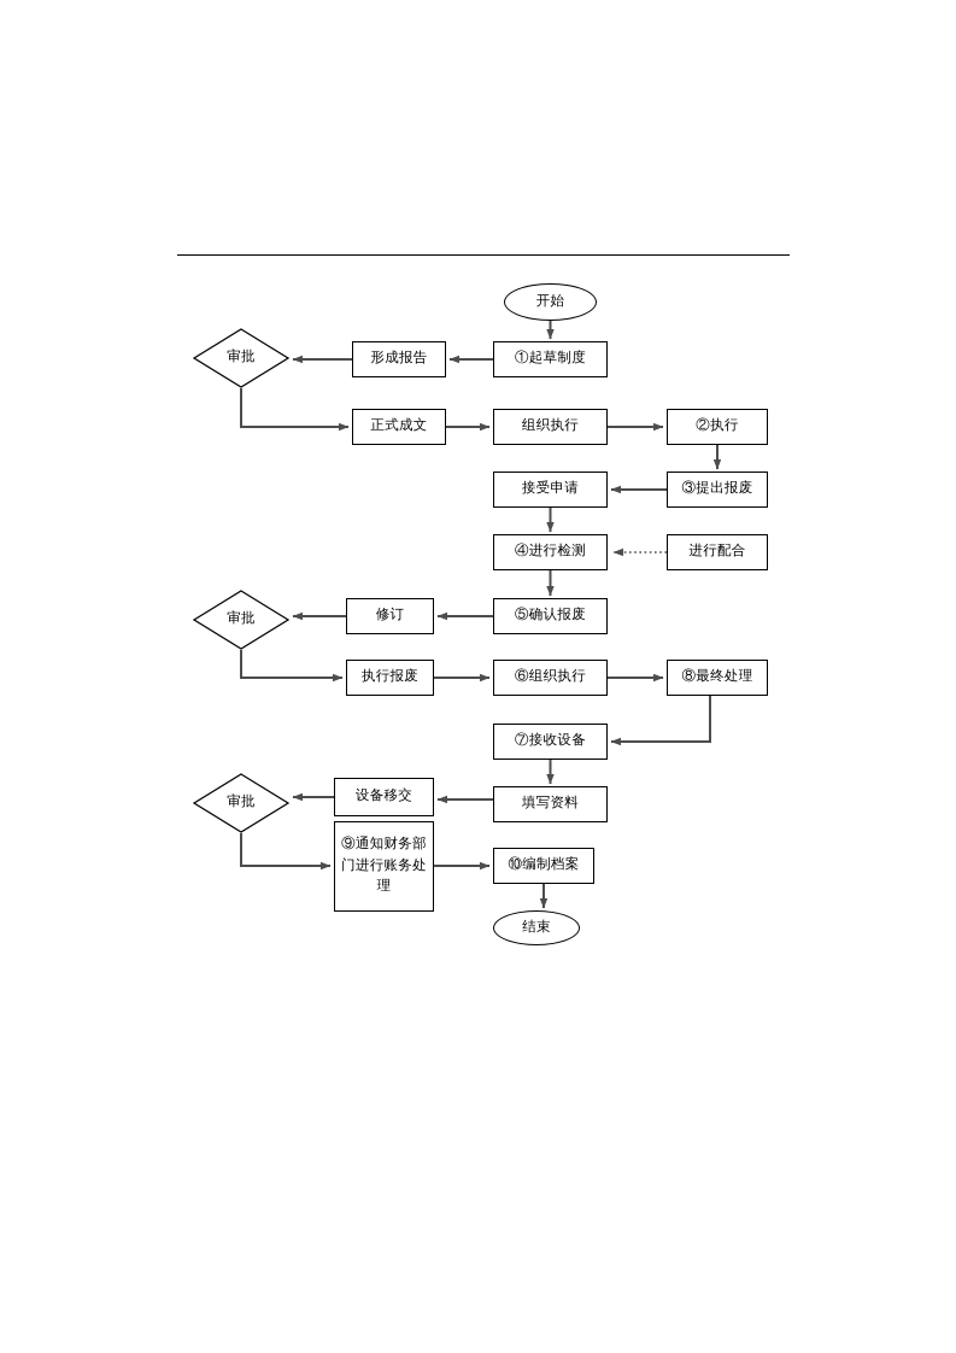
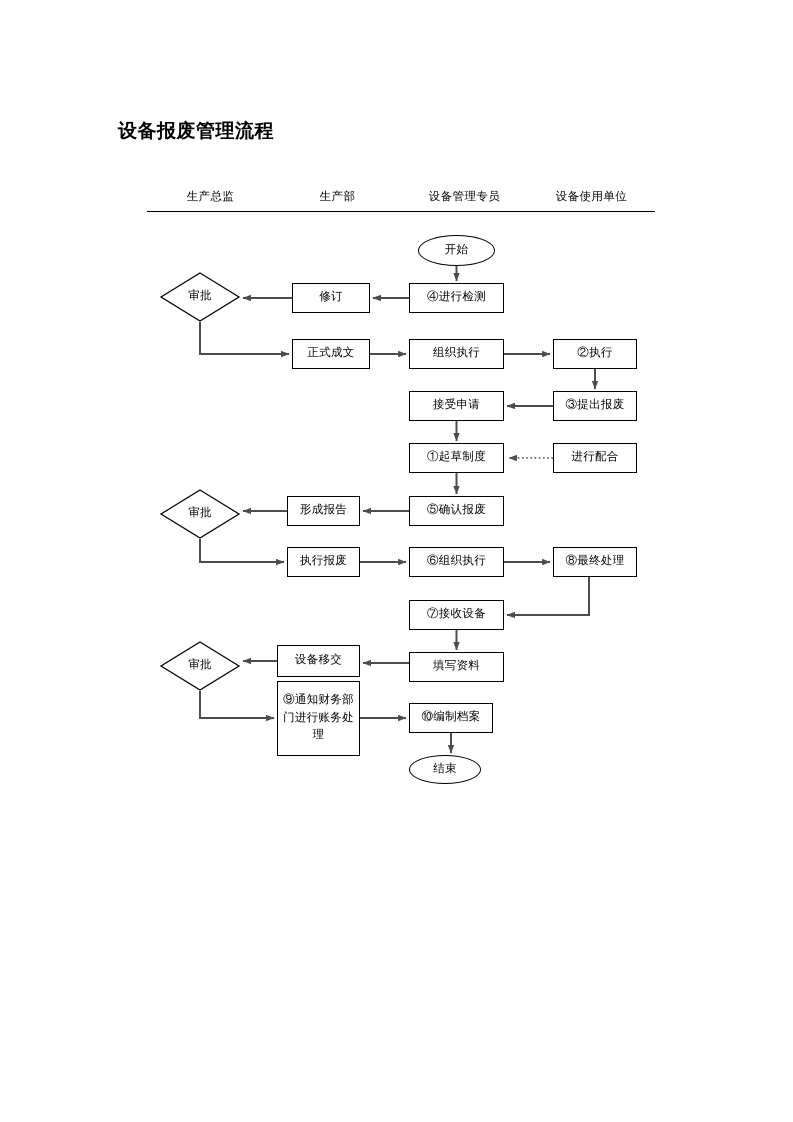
+ 设备报废管理流程
+ 生产总监
+ 生产部
+ 设备管理专员
+ 设备使用单位
  开始
- ①起草制度
+ ④进行检测
- 形成报告
+ 修订
  审批
  正式成文
  组织执行
  ②执行
  接受申请
  ③提出报废
- ④进行检测
+ ①起草制度
  进行配合
  ⑤确认报废
- 修订
+ 形成报告
  审批
  执行报废
  ⑥组织执行
  ⑧最终处理
  ⑦接收设备
  填写资料
  设备移交
  审批
  ⑨通知财务部门进行账务处理
  ⑩编制档案
  结束
